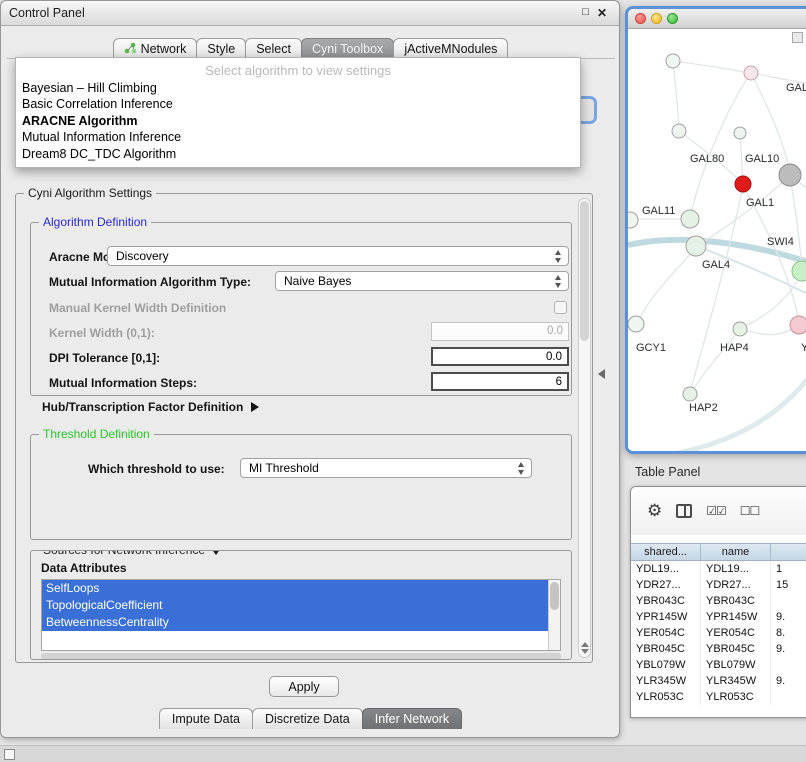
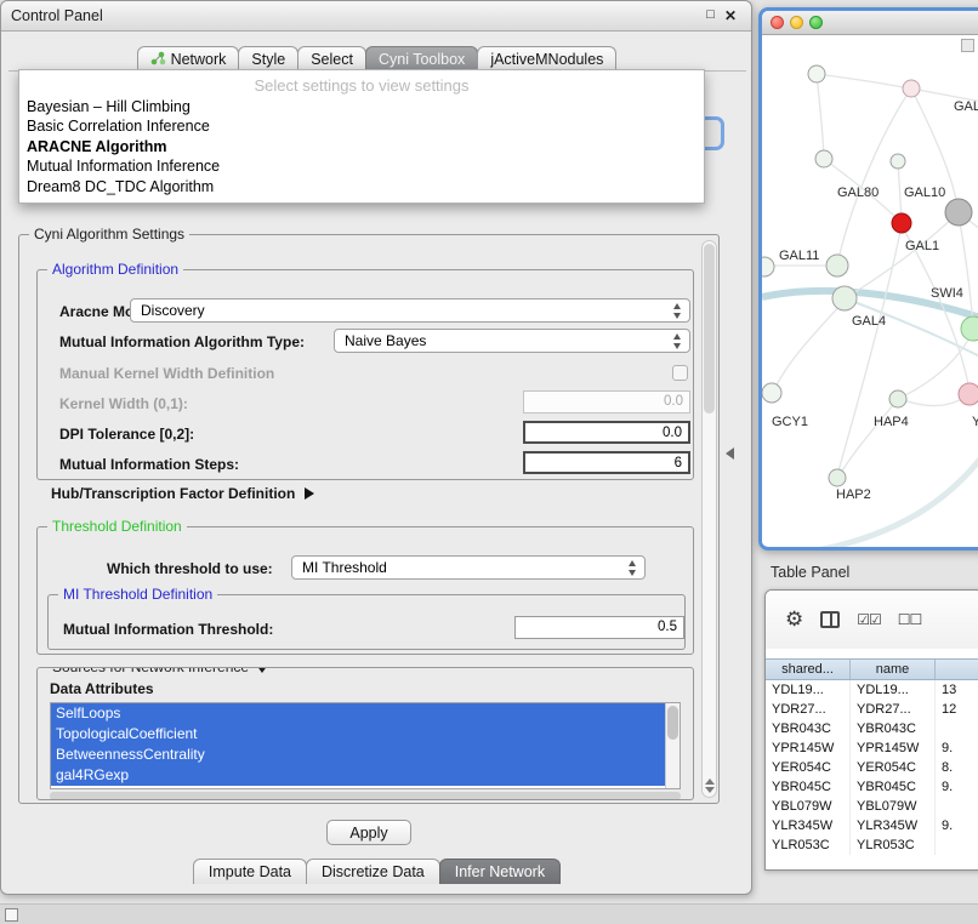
  Control Panel
  □
  ✕
  Network
  Style
  Select
  Cyni Toolbox
  jActiveMNodules
- Select algorithm to view settings
+ Select settings to view settings
  Bayesian – Hill Climbing
  Basic Correlation Inference
  ARACNE Algorithm
  Mutual Information Inference
  Dream8 DC_TDC Algorithm
  Cyni Algorithm Settings
  Algorithm Definition
  Discovery
  Mutual Information Algorithm Type:
  Naive Bayes
  Manual Kernel Width Definition
  Kernel Width (0,1):
  0.0
- DPI Tolerance [0,1]:
+ DPI Tolerance [0,2]:
  0.0
  Mutual Information Steps:
  6
  Hub/Transcription Factor Definition
  Threshold Definition
  Which threshold to use:
  MI Threshold
+ MI Threshold Definition
+ Mutual Information Threshold:
+ 0.5
  Data Attributes
  SelfLoops
  TopologicalCoefficient
  BetweennessCentrality
+ gal4RGexp
  Apply
  Impute Data
  Discretize Data
  Infer Network
  GAL
  GAL80
  GAL10
  GAL11
  GAL1
  SWI4
  GAL4
  GCY1
  HAP4
  Y
  HAP2
  Table Panel
  ⚙
  ☑☑
  ☐☐
  shared...
  name
  YDL19...
  YDL19...
- 1
+ 13
  YDR27...
  YDR27...
- 15
+ 12
  YBR043C
  YBR043C
  YPR145W
  YPR145W
  9.
  YER054C
  YER054C
  8.
  YBR045C
  YBR045C
  9.
  YBL079W
  YBL079W
  YLR345W
  YLR345W
  9.
  YLR053C
  YLR053C
